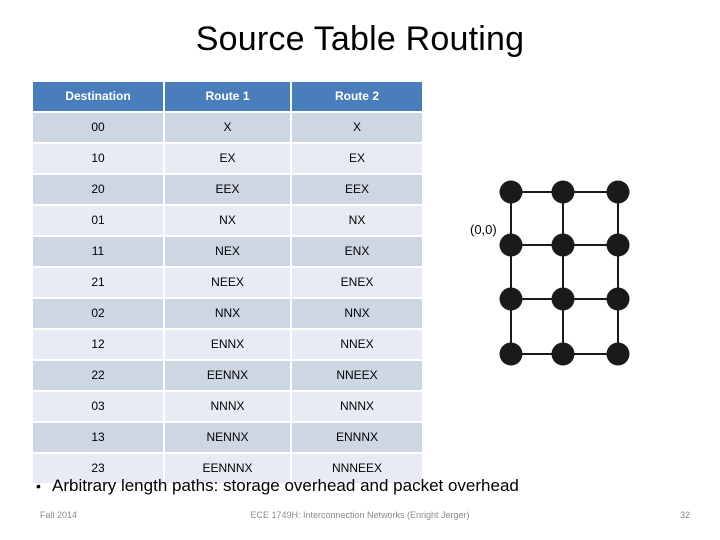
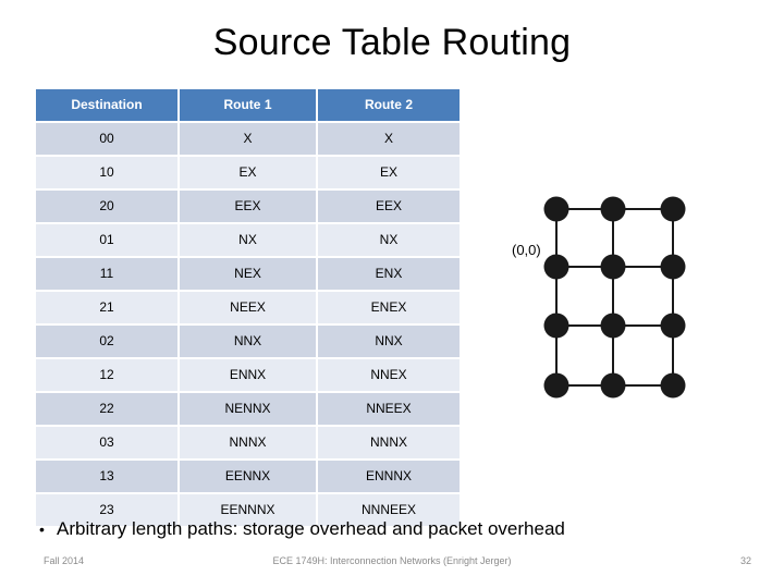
  Source Table Routing
  Destination	Route 1	Route 2
  00	X	X
  10	EX	EX
  20	EEX	EEX
  01	NX	NX
  11	NEX	ENX
  21	NEEX	ENEX
  02	NNX	NNX
  12	ENNX	NNEX
- 22	EENNX	NNEEX
+ 22	NENNX	NNEEX
  03	NNNX	NNNX
- 13	NENNX	ENNNX
+ 13	EENNX	ENNNX
  23	EENNNX	NNNEEX
  (0,0)
  • Arbitrary length paths: storage overhead and packet overhead
  Fall 2014
  ECE 1749H: Interconnection Networks (Enright Jerger)
  32
